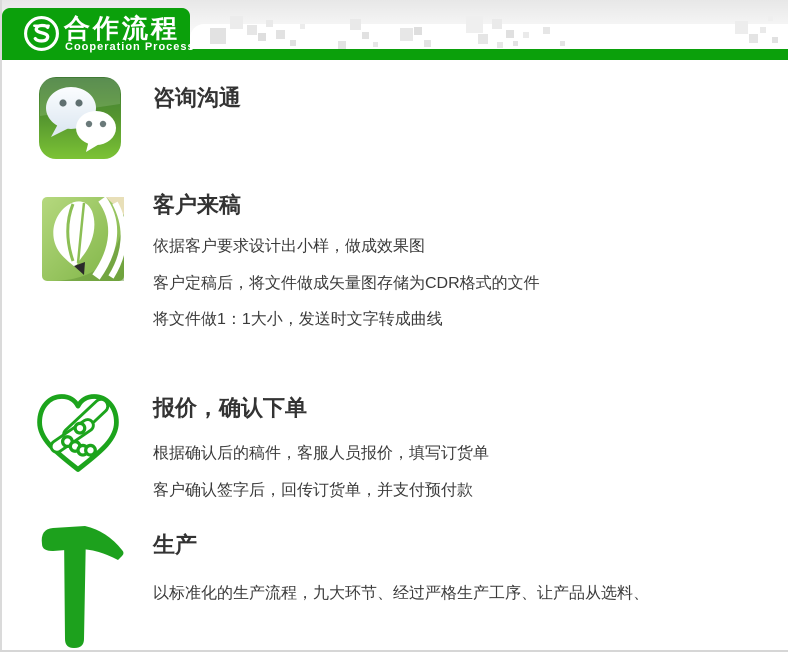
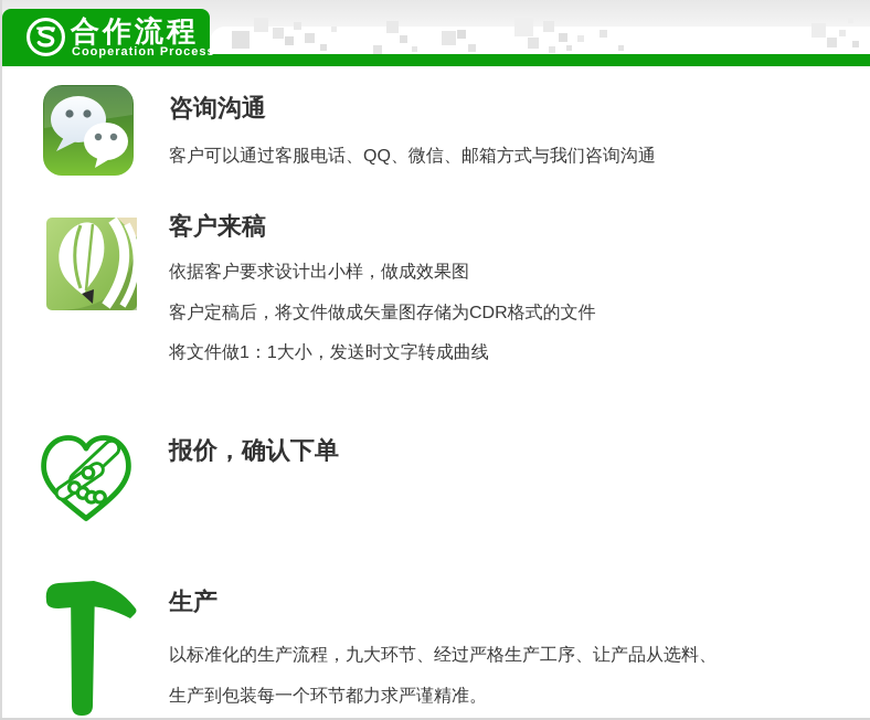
  合作流程
  Cooperation Process
  咨询沟通
+ 客户可以通过客服电话、QQ、微信、邮箱方式与我们咨询沟通
  客户来稿
  依据客户要求设计出小样，做成效果图
  客户定稿后，将文件做成矢量图存储为CDR格式的文件
  将文件做1：1大小，发送时文字转成曲线
  报价，确认下单
- 根据确认后的稿件，客服人员报价，填写订货单
- 客户确认签字后，回传订货单，并支付预付款
  生产
  以标准化的生产流程，九大环节、经过严格生产工序、让产品从选料、
+ 生产到包装每一个环节都力求严谨精准。
